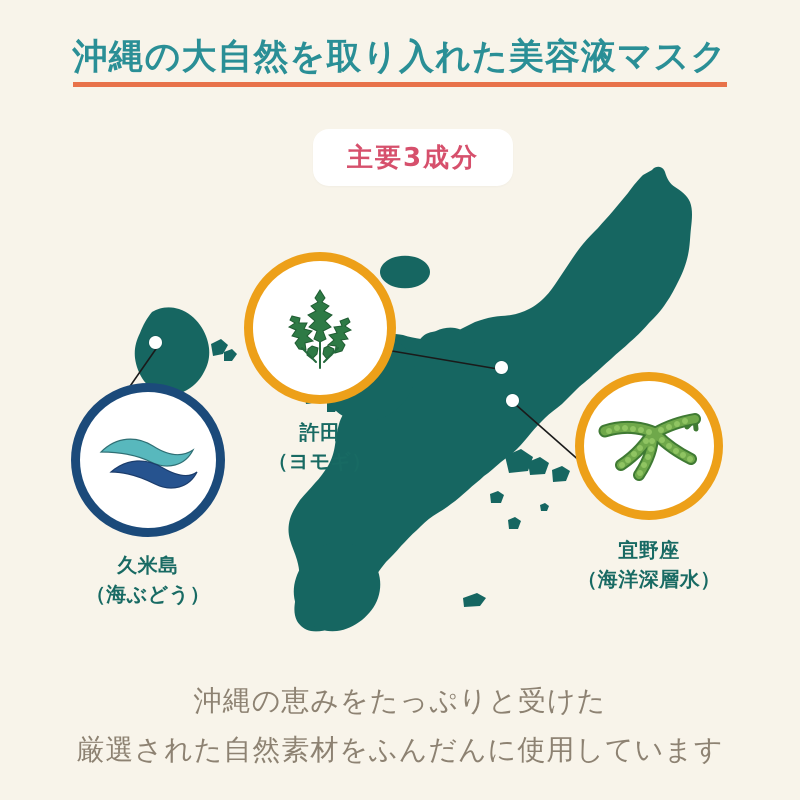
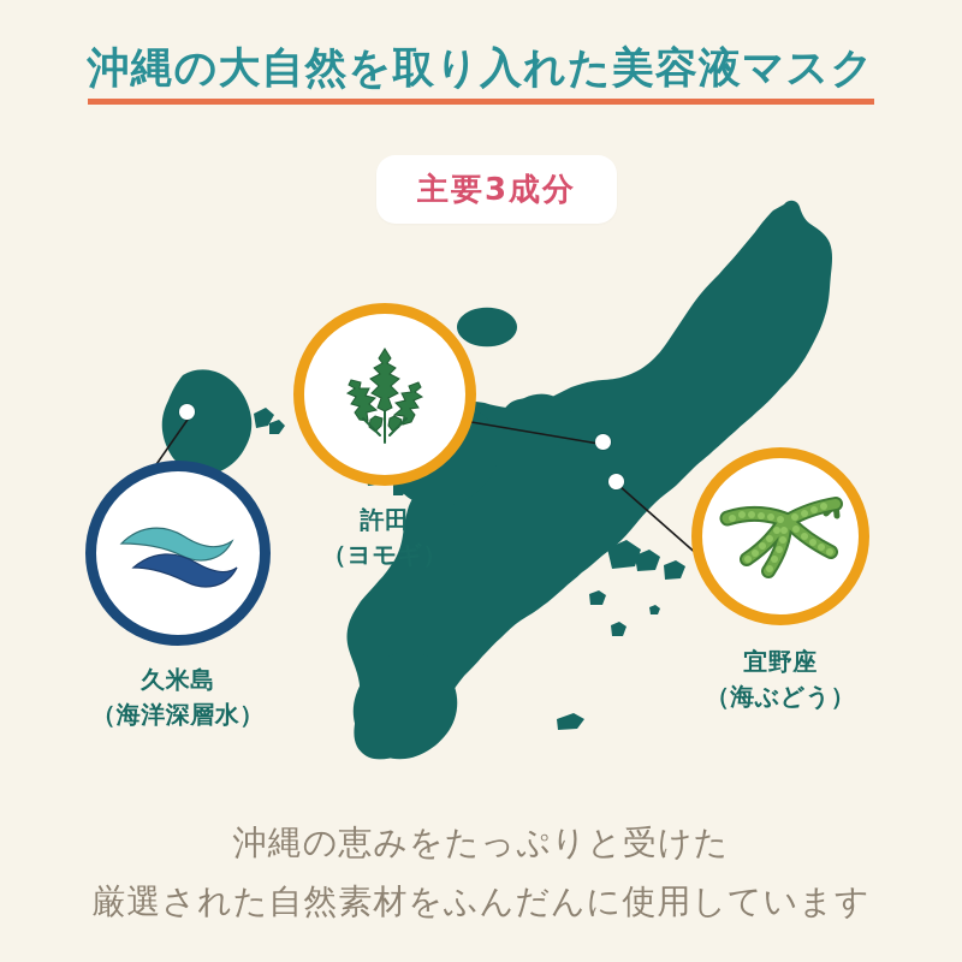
  久米島
- （海ぶどう）
+ （海洋深層水）
  許田
  （ヨモギ）
  宜野座
- （海洋深層水）
+ （海ぶどう）
  沖縄の大自然を取り入れた美容液マスク
  主要3成分
  沖縄の恵みをたっぷりと受けた
  厳選された自然素材をふんだんに使用しています
